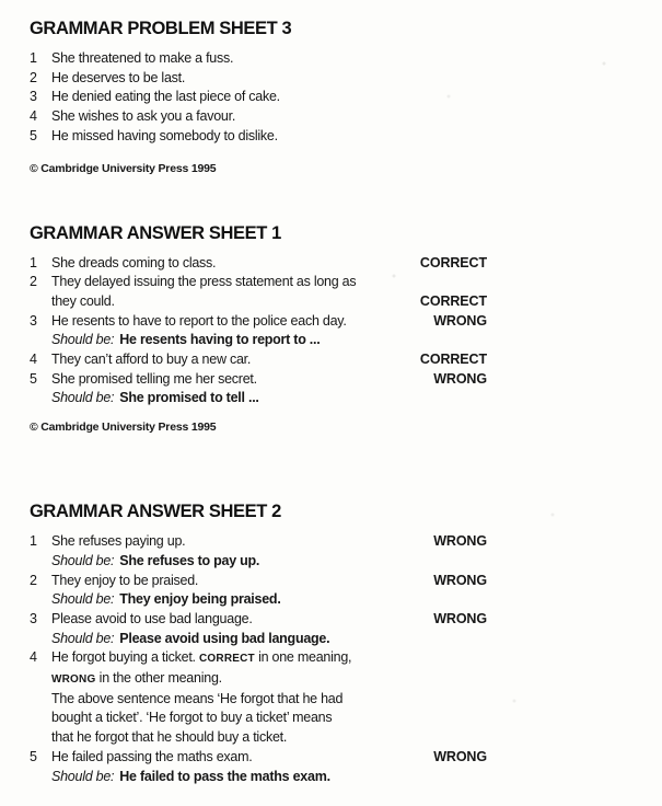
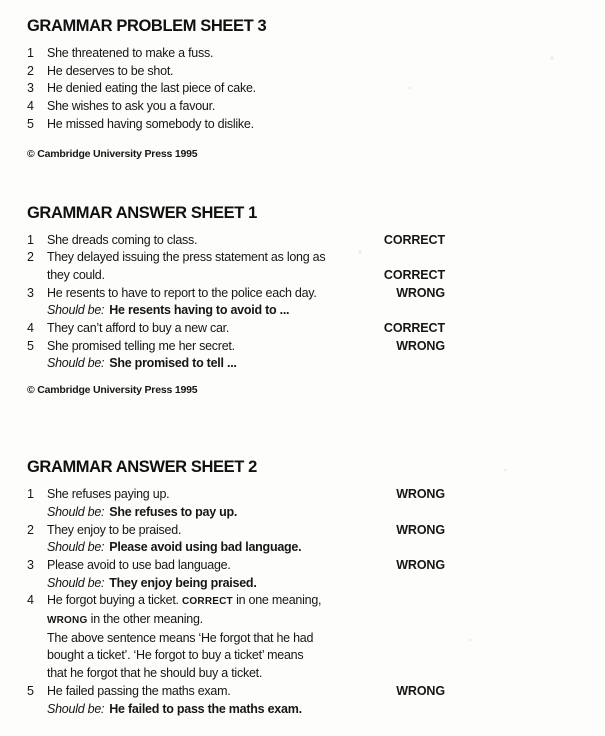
  GRAMMAR PROBLEM SHEET 3
  1
  She threatened to make a fuss.
  2
- He deserves to be last.
+ He deserves to be shot.
  3
  He denied eating the last piece of cake.
  4
  She wishes to ask you a favour.
  5
  He missed having somebody to dislike.
  © Cambridge University Press 1995
  GRAMMAR ANSWER SHEET 1
  1
  She dreads coming to class.
  CORRECT
  2
  They delayed issuing the press statement as long as
  they could.
  CORRECT
  3
  He resents to have to report to the police each day.
  WRONG
- Should be: He resents having to report to ...
+ Should be: He resents having to avoid to ...
  4
  They can’t afford to buy a new car.
  CORRECT
  5
  She promised telling me her secret.
  WRONG
  Should be: She promised to tell ...
  © Cambridge University Press 1995
  GRAMMAR ANSWER SHEET 2
  1
  She refuses paying up.
  WRONG
  Should be: She refuses to pay up.
  2
  They enjoy to be praised.
  WRONG
- Should be: They enjoy being praised.
+ Should be: Please avoid using bad language.
  3
  Please avoid to use bad language.
  WRONG
- Should be: Please avoid using bad language.
+ Should be: They enjoy being praised.
  4
  He forgot buying a ticket. CORRECT in one meaning,
  WRONG in the other meaning.
  The above sentence means ‘He forgot that he had
  bought a ticket’. ‘He forgot to buy a ticket’ means
  that he forgot that he should buy a ticket.
  5
  He failed passing the maths exam.
  WRONG
  Should be: He failed to pass the maths exam.
